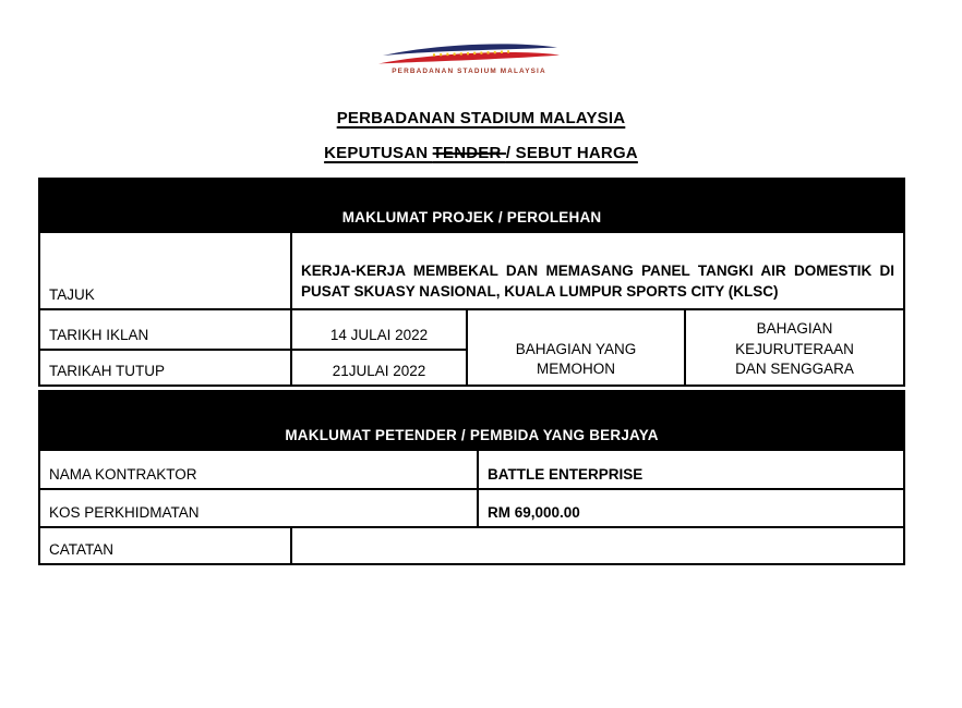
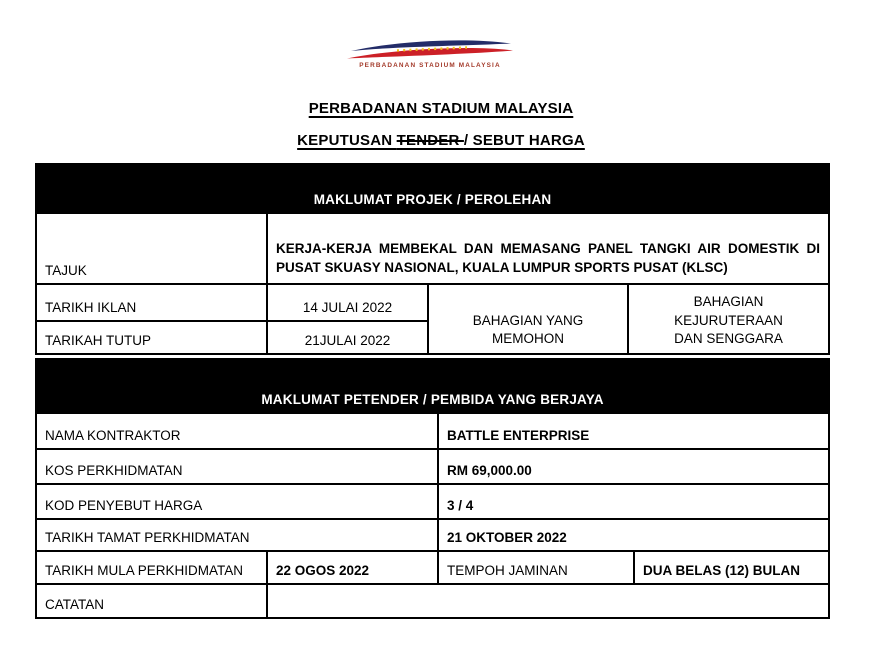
  PERBADANAN STADIUM MALAYSIA
  KEPUTUSAN TENDER / SEBUT HARGA
  MAKLUMAT PROJEK / PEROLEHAN
- TAJUK	KERJA-KERJA MEMBEKAL DAN MEMASANG PANEL TANGKI AIR DOMESTIK DI PUSAT SKUASY NASIONAL, KUALA LUMPUR SPORTS CITY (KLSC)
+ TAJUK	KERJA-KERJA MEMBEKAL DAN MEMASANG PANEL TANGKI AIR DOMESTIK DI PUSAT SKUASY NASIONAL, KUALA LUMPUR SPORTS PUSAT (KLSC)
  TARIKH IKLAN	14 JULAI 2022	BAHAGIAN YANG MEMOHON	BAHAGIAN KEJURUTERAAN DAN SENGGARA
  TARIKAH TUTUP	21JULAI 2022
  MAKLUMAT PETENDER / PEMBIDA YANG BERJAYA
  NAMA KONTRAKTOR	BATTLE ENTERPRISE
  KOS PERKHIDMATAN	RM 69,000.00
+ KOD PENYEBUT HARGA	3 / 4
+ TARIKH TAMAT PERKHIDMATAN	21 OKTOBER 2022
+ TARIKH MULA PERKHIDMATAN	22 OGOS 2022	TEMPOH JAMINAN	DUA BELAS (12) BULAN
  CATATAN
